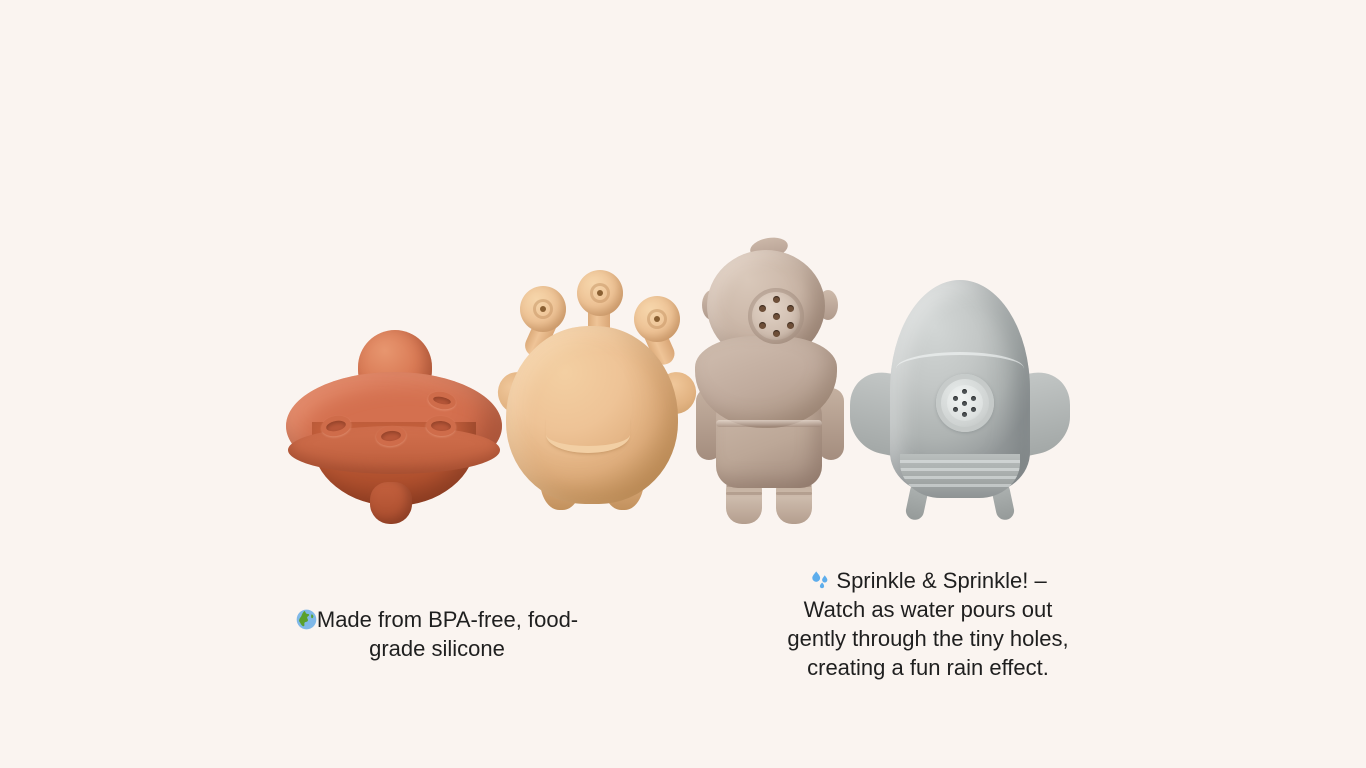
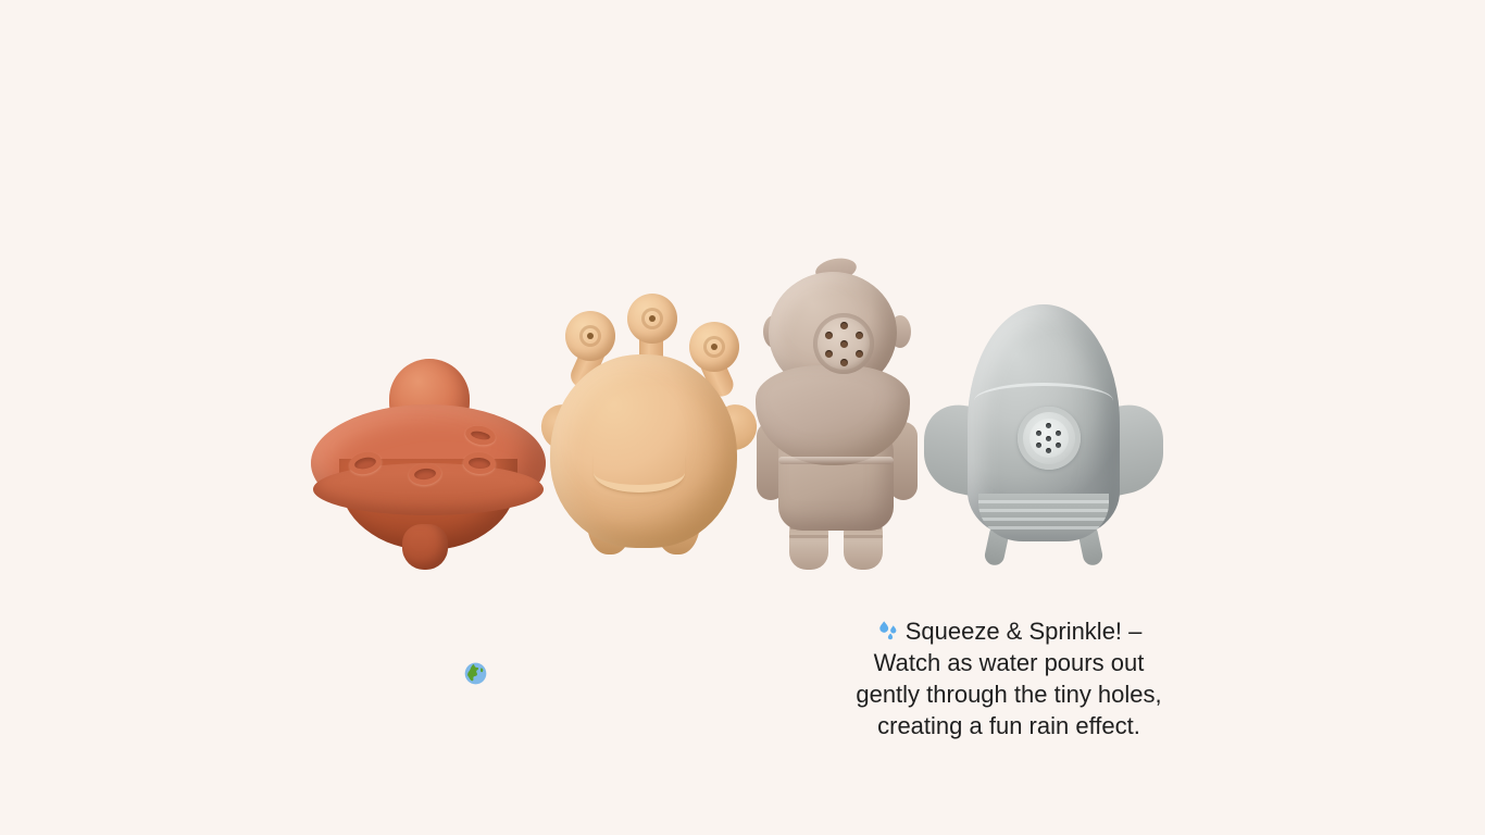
- Made from BPA-free, food-grade silicone
- Sprinkle & Sprinkle! – Watch as water pours out gently through the tiny holes, creating a fun rain effect.
+ Squeeze & Sprinkle! – Watch as water pours out gently through the tiny holes, creating a fun rain effect.
